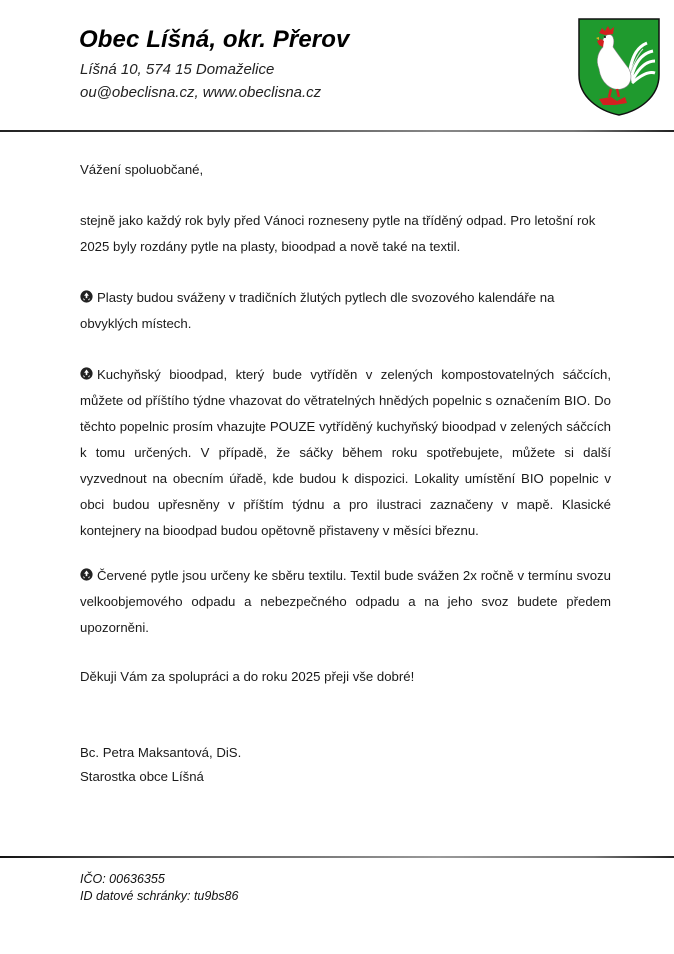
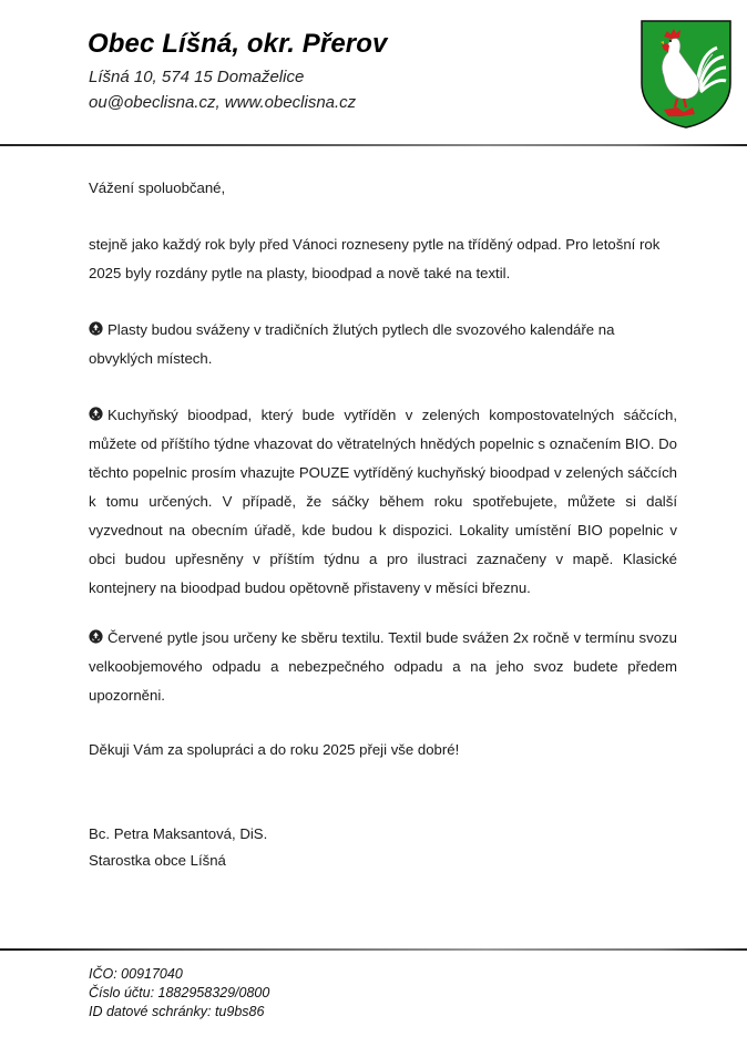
  Obec Líšná, okr. Přerov
  Líšná 10, 574 15 Domaželice
  ou@obeclisna.cz, www.obeclisna.cz
  Vážení spoluobčané,
  stejně jako každý rok byly před Vánoci rozneseny pytle na tříděný odpad. Pro letošní rok 2025 byly rozdány pytle na plasty, bioodpad a nově také na textil.
  Plasty budou sváženy v tradičních žlutých pytlech dle svozového kalendáře na obvyklých místech.
  Kuchyňský bioodpad, který bude vytříděn v zelených kompostovatelných sáčcích, můžete od příštího týdne vhazovat do větratelných hnědých popelnic s označením BIO. Do těchto popelnic prosím vhazujte POUZE vytříděný kuchyňský bioodpad v zelených sáčcích k tomu určených. V případě, že sáčky během roku spotřebujete, můžete si další vyzvednout na obecním úřadě, kde budou k dispozici. Lokality umístění BIO popelnic v obci budou upřesněny v příštím týdnu a pro ilustraci zaznačeny v mapě. Klasické kontejnery na bioodpad budou opětovně přistaveny v měsíci březnu.
  Červené pytle jsou určeny ke sběru textilu. Textil bude svážen 2x ročně v termínu svozu velkoobjemového odpadu a nebezpečného odpadu a na jeho svoz budete předem upozorněni.
  Děkuji Vám za spolupráci a do roku 2025 přeji vše dobré!
  Bc. Petra Maksantová, DiS.
  Starostka obce Líšná
- IČO: 00636355
+ IČO: 00917040
+ Číslo účtu: 1882958329/0800
  ID datové schránky: tu9bs86
